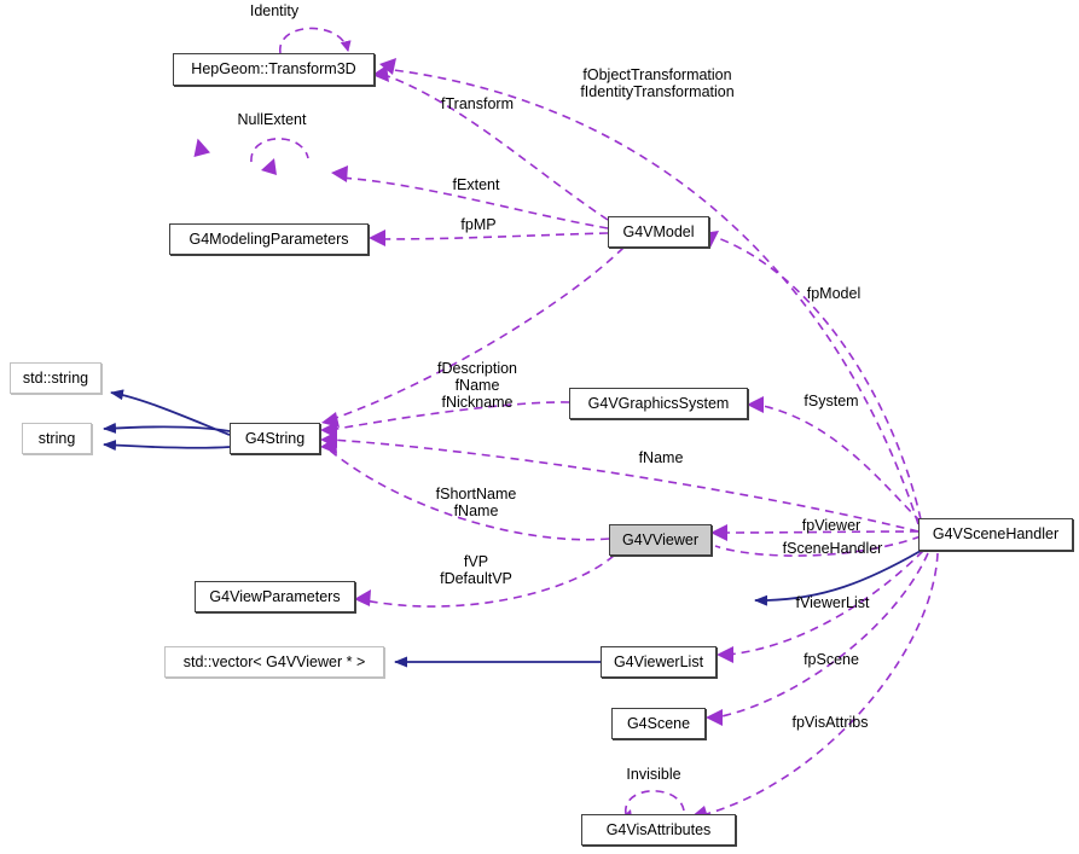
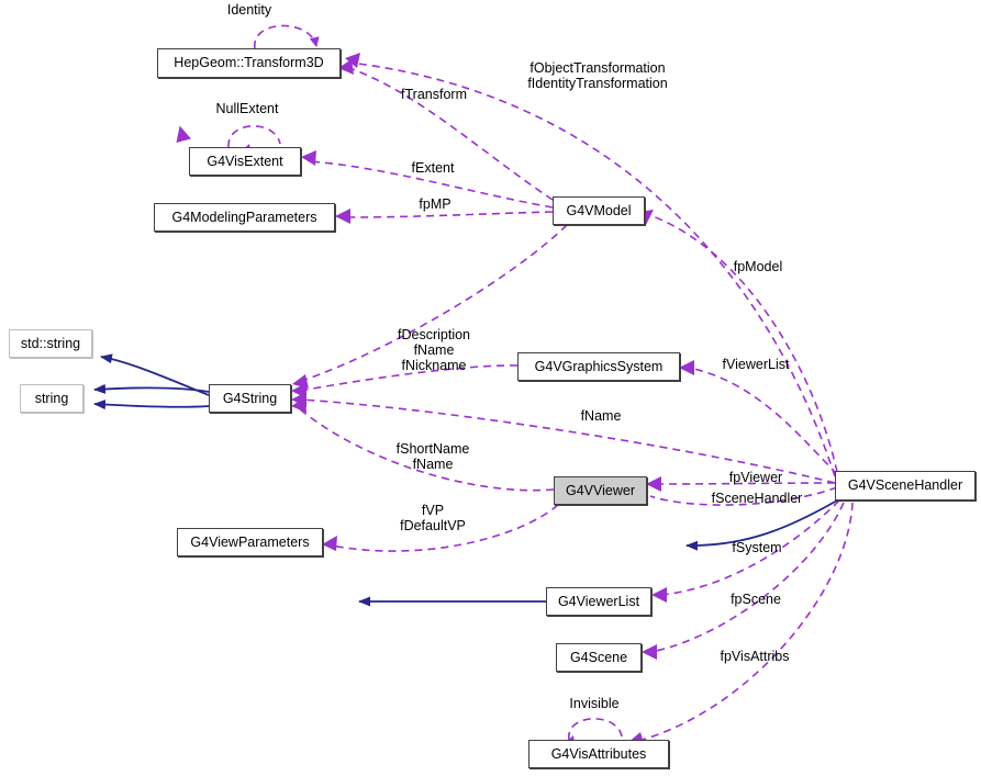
  HepGeom::Transform3D
+ G4VisExtent
  G4ModelingParameters
  G4VModel
  std::string
  string
  G4String
  G4VGraphicsSystem
  G4VViewer
  G4VSceneHandler
  G4ViewParameters
- std::vector< G4VViewer * >
  G4ViewerList
  G4Scene
  G4VisAttributes
  Identity
  fObjectTransformation
  fIdentityTransformation
  fTransform
  NullExtent
  fExtent
  fpMP
  fpModel
  fDescription
  fName
  fNickname
- fSystem
+ fViewerList
  fName
  fShortName
  fName
  fpViewer
  fSceneHandler
  fVP
  fDefaultVP
- fViewerList
+ fSystem
  fpScene
  fpVisAttribs
  Invisible
